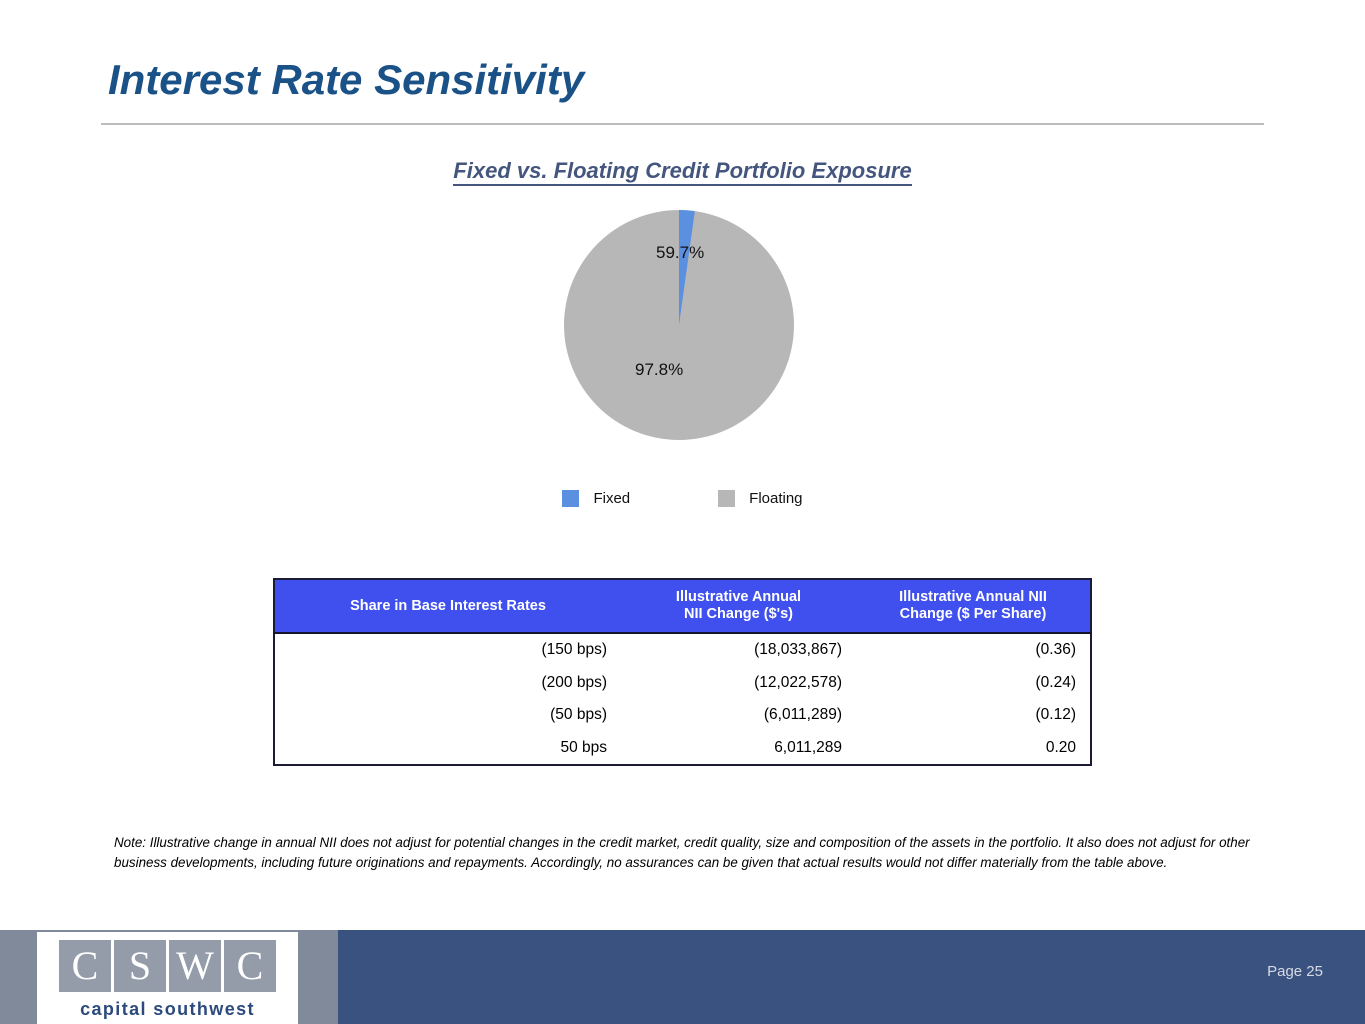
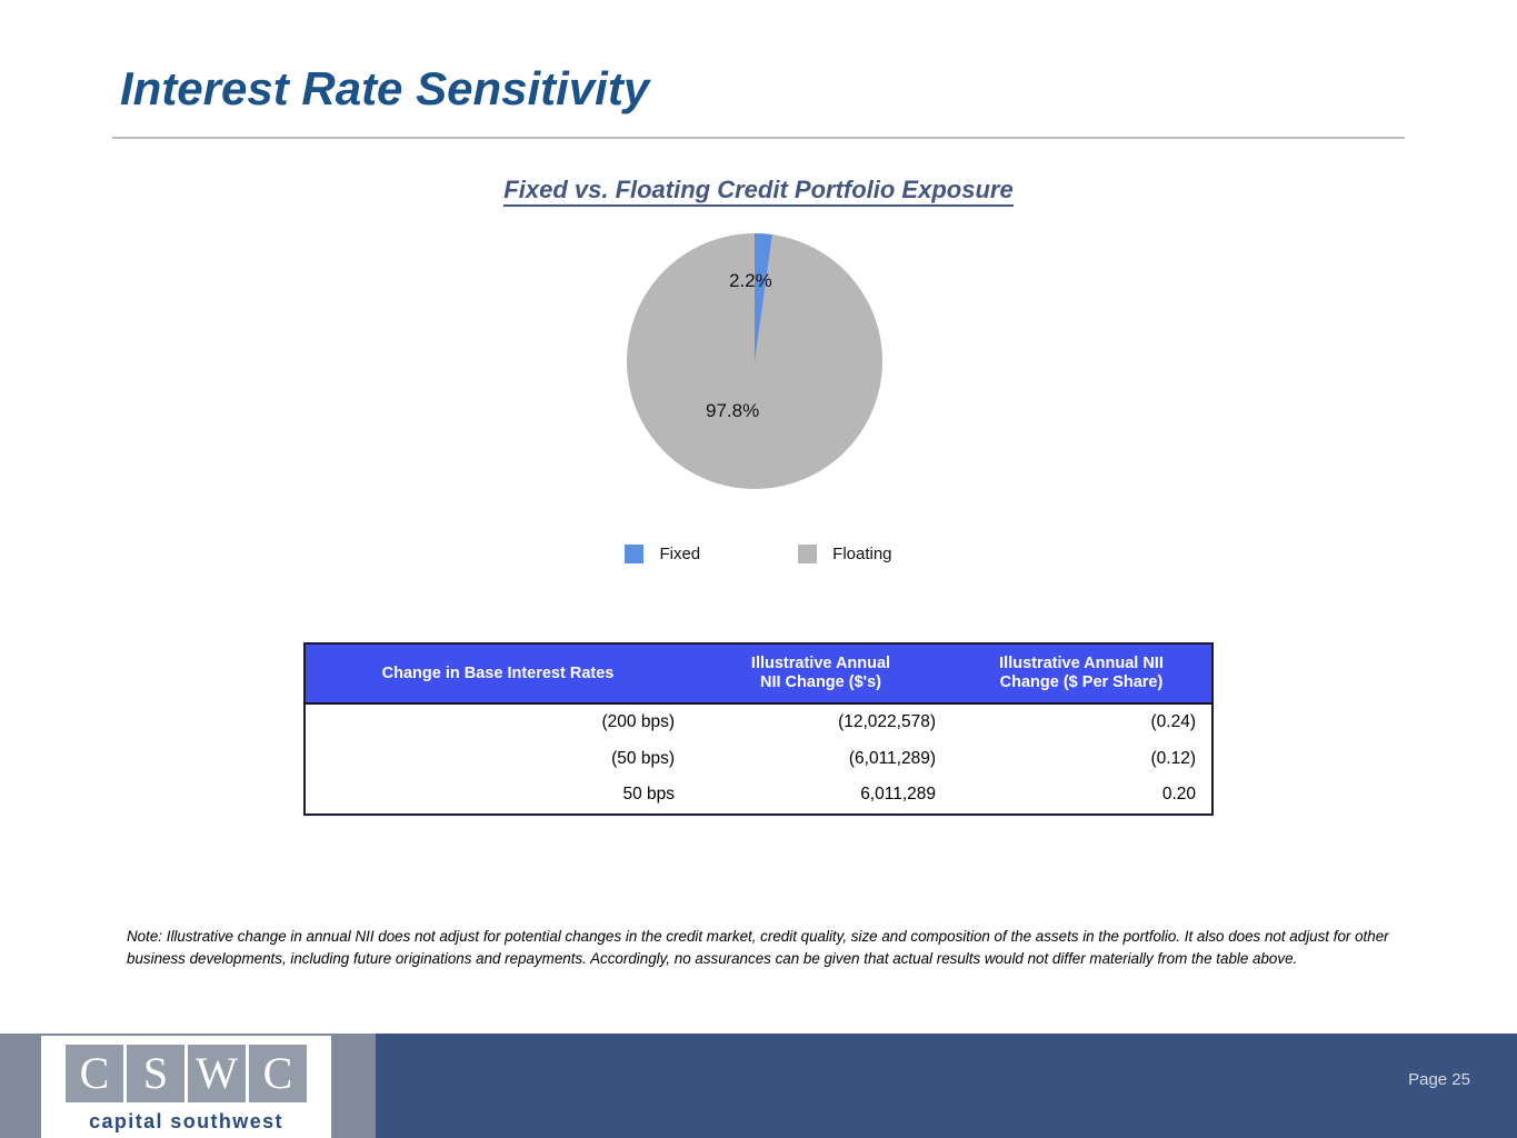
  Interest Rate Sensitivity
  Fixed vs. Floating Credit Portfolio Exposure
- 59.7%
+ 2.2%
  97.8%
  Fixed
  Floating
- Share in Base Interest Rates	Illustrative AnnualNII Change ($'s)	Illustrative Annual NIIChange ($ Per Share)
+ Change in Base Interest Rates	Illustrative AnnualNII Change ($'s)	Illustrative Annual NIIChange ($ Per Share)
- (150 bps)	(18,033,867)	(0.36)
  (200 bps)	(12,022,578)	(0.24)
  (50 bps)	(6,011,289)	(0.12)
  50 bps	6,011,289	0.20
  Note: Illustrative change in annual NII does not adjust for potential changes in the credit market, credit quality, size and composition of the assets in the portfolio. It also does not adjust for other business developments, including future originations and repayments. Accordingly, no assurances can be given that actual results would not differ materially from the table above.
  C
  S
  W
  C
  capital southwest
  Page 25
